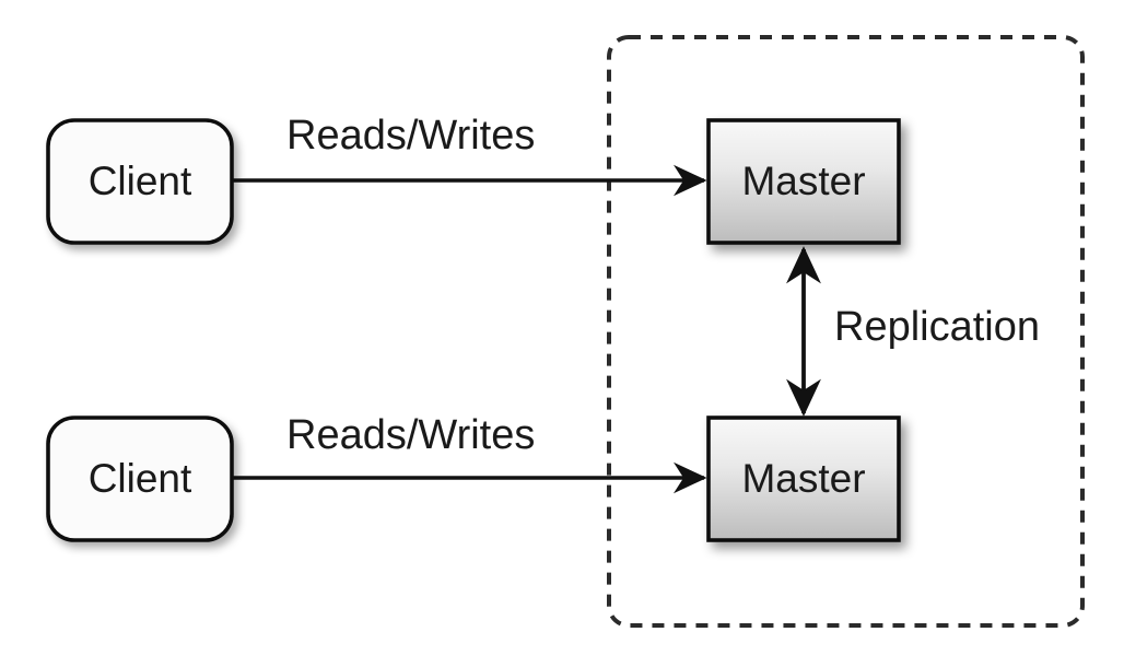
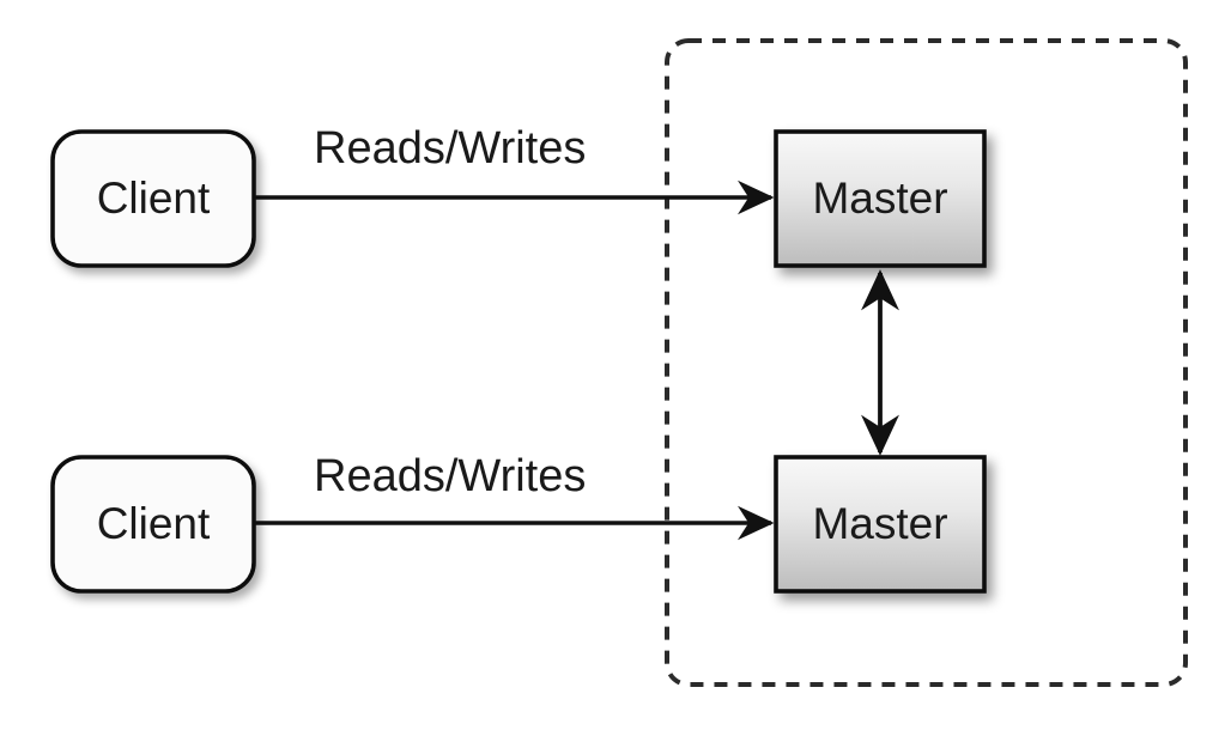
  Client
  Client
  Master
  Master
  Reads/Writes
  Reads/Writes
- Replication
